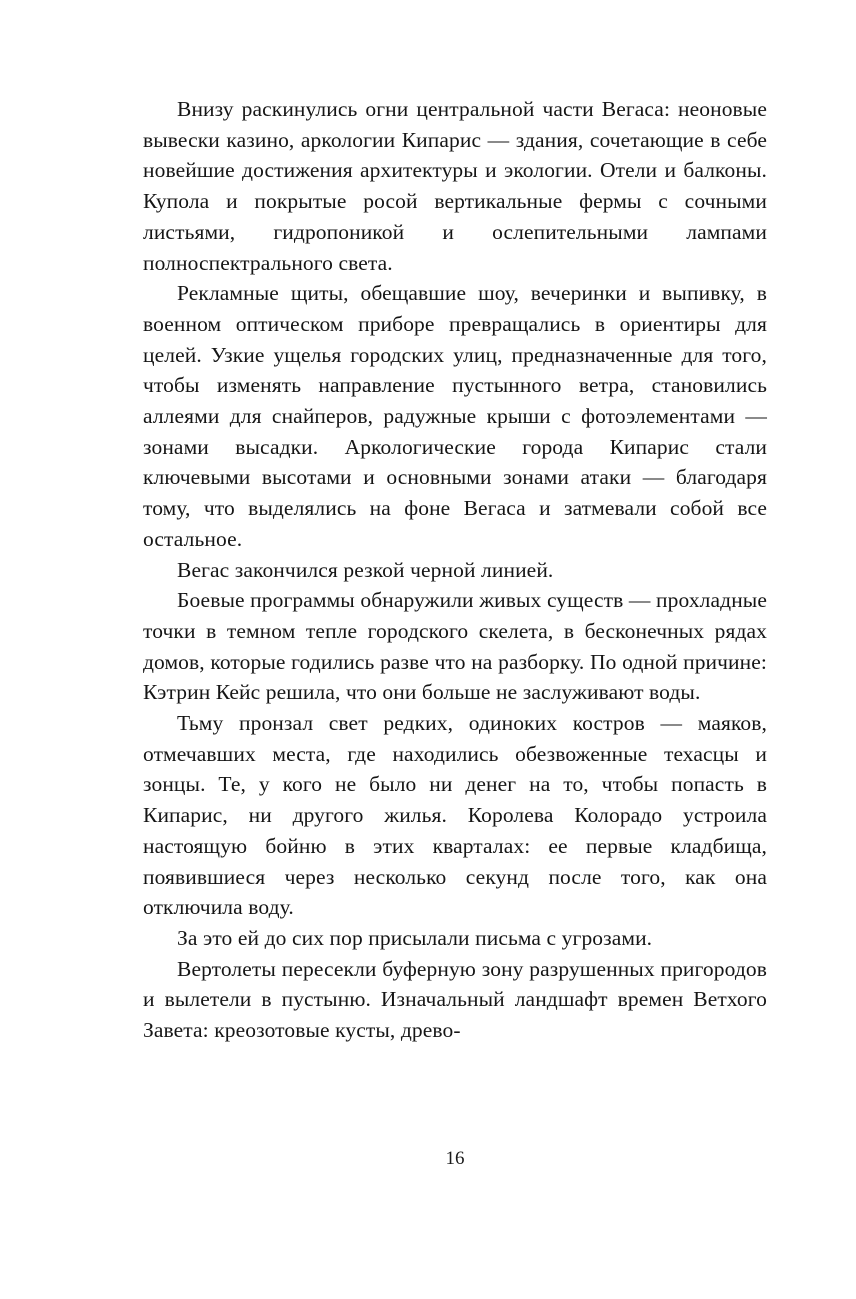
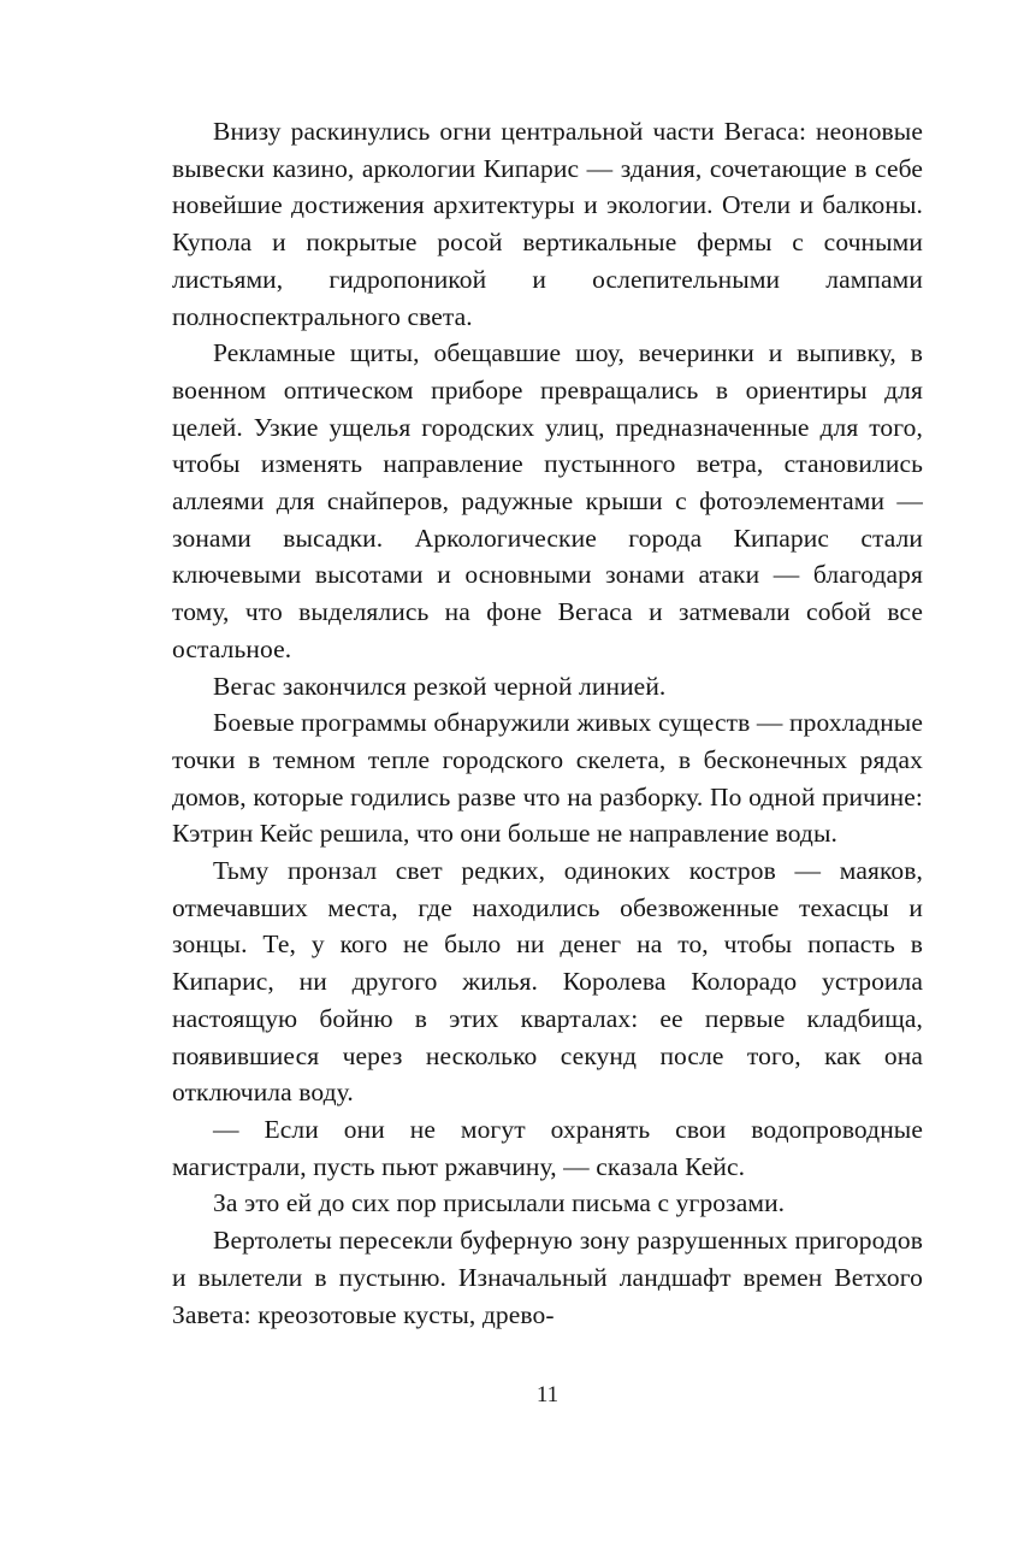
  Внизу раскинулись огни центральной части Вегаса: неоновые вывески казино, аркологии Кипарис — здания, сочетающие в себе новейшие достижения архитектуры и экологии. Отели и балконы. Купола и покрытые росой вертикальные фермы с сочными листьями, гидропоникой и ослепительными лампами полноспектрального света.
  Рекламные щиты, обещавшие шоу, вечеринки и выпивку, в военном оптическом приборе превращались в ориентиры для целей. Узкие ущелья городских улиц, предназначенные для того, чтобы изменять направление пустынного ветра, становились аллеями для снайперов, радужные крыши с фотоэлементами — зонами высадки. Аркологические города Кипарис стали ключевыми высотами и основными зонами атаки — благодаря тому, что выделялись на фоне Вегаса и затмевали собой все остальное.
  Вегас закончился резкой черной линией.
- Боевые программы обнаружили живых существ — прохладные точки в темном тепле городского скелета, в бесконечных рядах домов, которые годились разве что на разборку. По одной причине: Кэтрин Кейс решила, что они больше не заслуживают воды.
+ Боевые программы обнаружили живых существ — прохладные точки в темном тепле городского скелета, в бесконечных рядах домов, которые годились разве что на разборку. По одной причине: Кэтрин Кейс решила, что они больше не направление воды.
  Тьму пронзал свет редких, одиноких костров — маяков, отмечавших места, где находились обезвоженные техасцы и зонцы. Те, у кого не было ни денег на то, чтобы попасть в Кипарис, ни другого жилья. Королева Колорадо устроила настоящую бойню в этих кварталах: ее первые кладбища, появившиеся через несколько секунд после того, как она отключила воду.
+ — Если они не могут охранять свои водопроводные магистрали, пусть пьют ржавчину, — сказала Кейс.
  За это ей до сих пор присылали письма с угрозами.
  Вертолеты пересекли буферную зону разрушенных пригородов и вылетели в пустыню. Изначальный ландшафт времен Ветхого Завета: креозотовые кусты, древо-
- 16
+ 11
